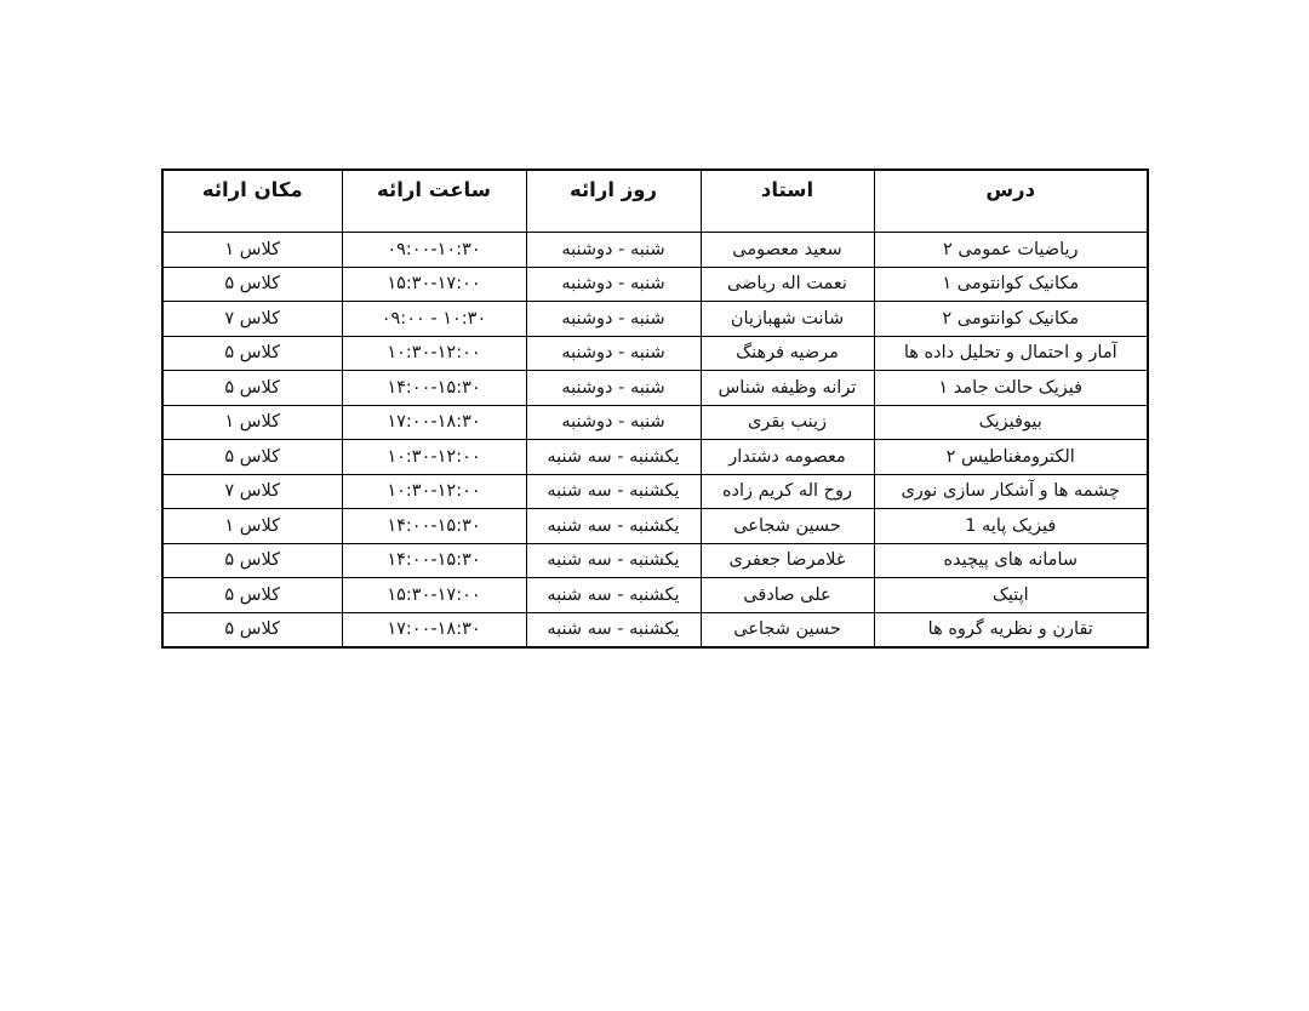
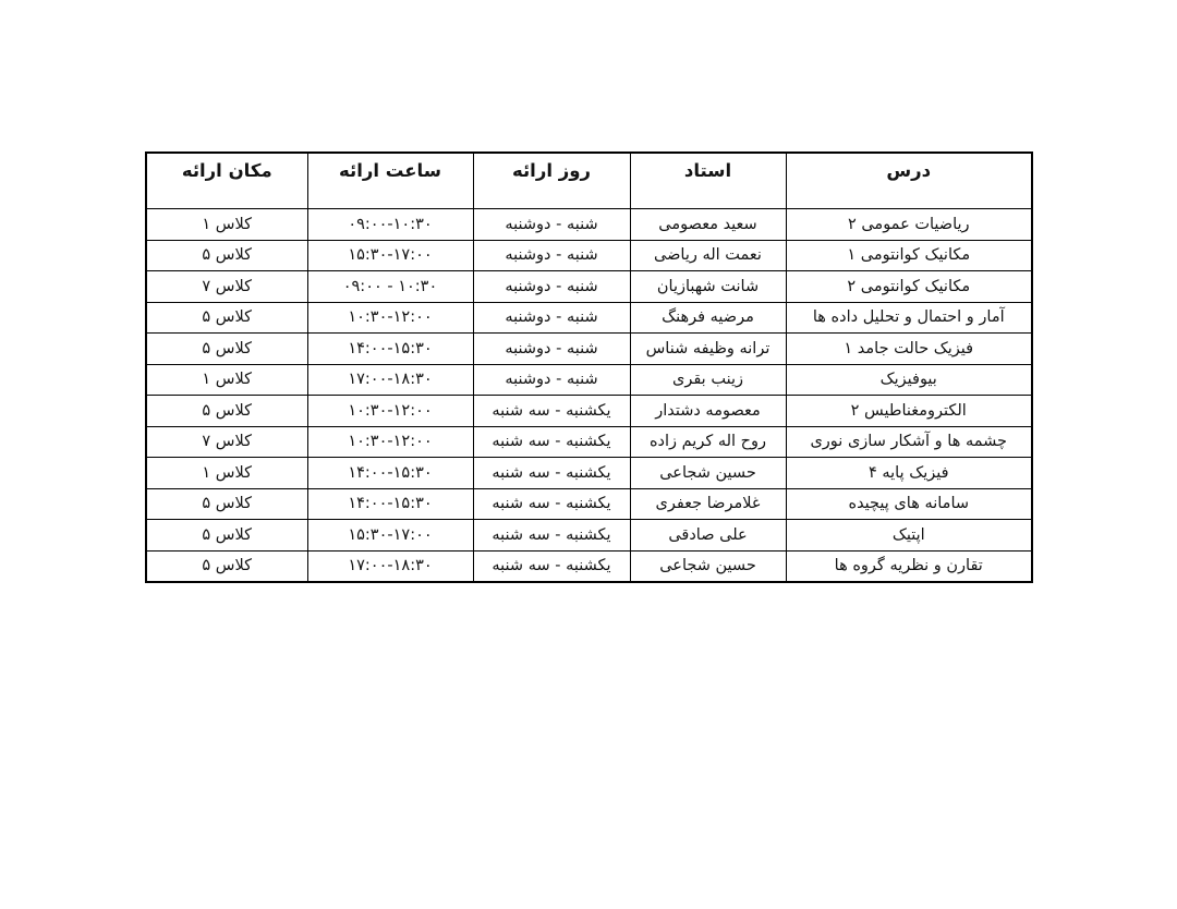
  درس	استاد	روز ارائه	ساعت ارائه	مکان ارائه
  ریاضیات عمومی ۲	سعید معصومی	شنبه - دوشنبه	۰۹:۰۰-۱۰:۳۰	کلاس ۱
  مکانیک کوانتومی ۱	نعمت اله ریاضی	شنبه - دوشنبه	۱۵:۳۰-۱۷:۰۰	کلاس ۵
  مکانیک کوانتومی ۲	شانت شهبازیان	شنبه - دوشنبه	۰۹:۰۰ - ۱۰:۳۰	کلاس ۷
  آمار و احتمال و تحلیل داده ها	مرضیه فرهنگ	شنبه - دوشنبه	۱۰:۳۰-۱۲:۰۰	کلاس ۵
  فیزیک حالت جامد ۱	ترانه وظیفه شناس	شنبه - دوشنبه	۱۴:۰۰-۱۵:۳۰	کلاس ۵
  بیوفیزیک	زینب بقری	شنبه - دوشنبه	۱۷:۰۰-۱۸:۳۰	کلاس ۱
  الکترومغناطیس ۲	معصومه دشتدار	یکشنبه - سه شنبه	۱۰:۳۰-۱۲:۰۰	کلاس ۵
  چشمه ها و آشکار سازی نوری	روح اله کریم زاده	یکشنبه - سه شنبه	۱۰:۳۰-۱۲:۰۰	کلاس ۷
- فیزیک پایه 1	حسین شجاعی	یکشنبه - سه شنبه	۱۴:۰۰-۱۵:۳۰	کلاس ۱
+ فیزیک پایه ۴	حسین شجاعی	یکشنبه - سه شنبه	۱۴:۰۰-۱۵:۳۰	کلاس ۱
  سامانه های پیچیده	غلامرضا جعفری	یکشنبه - سه شنبه	۱۴:۰۰-۱۵:۳۰	کلاس ۵
  اپتیک	علی صادقی	یکشنبه - سه شنبه	۱۵:۳۰-۱۷:۰۰	کلاس ۵
  تقارن و نظریه گروه ها	حسین شجاعی	یکشنبه - سه شنبه	۱۷:۰۰-۱۸:۳۰	کلاس ۵
